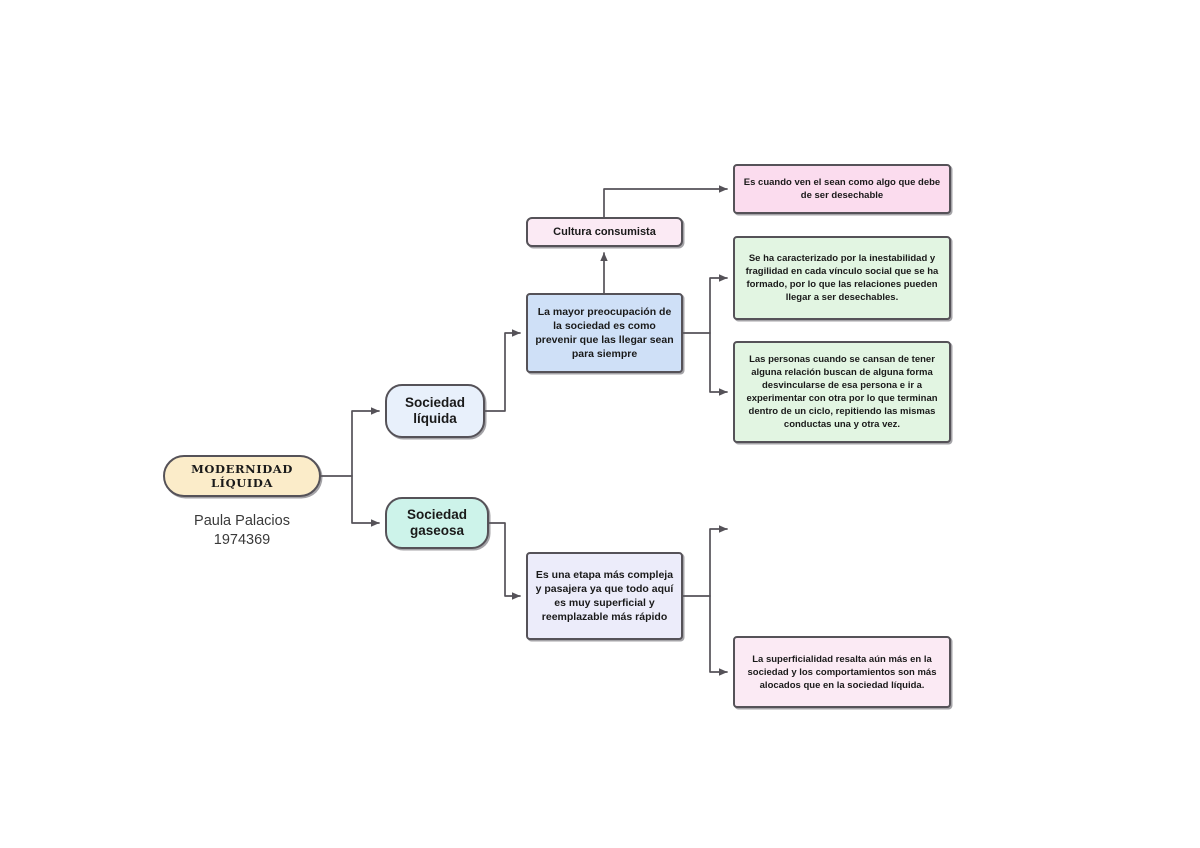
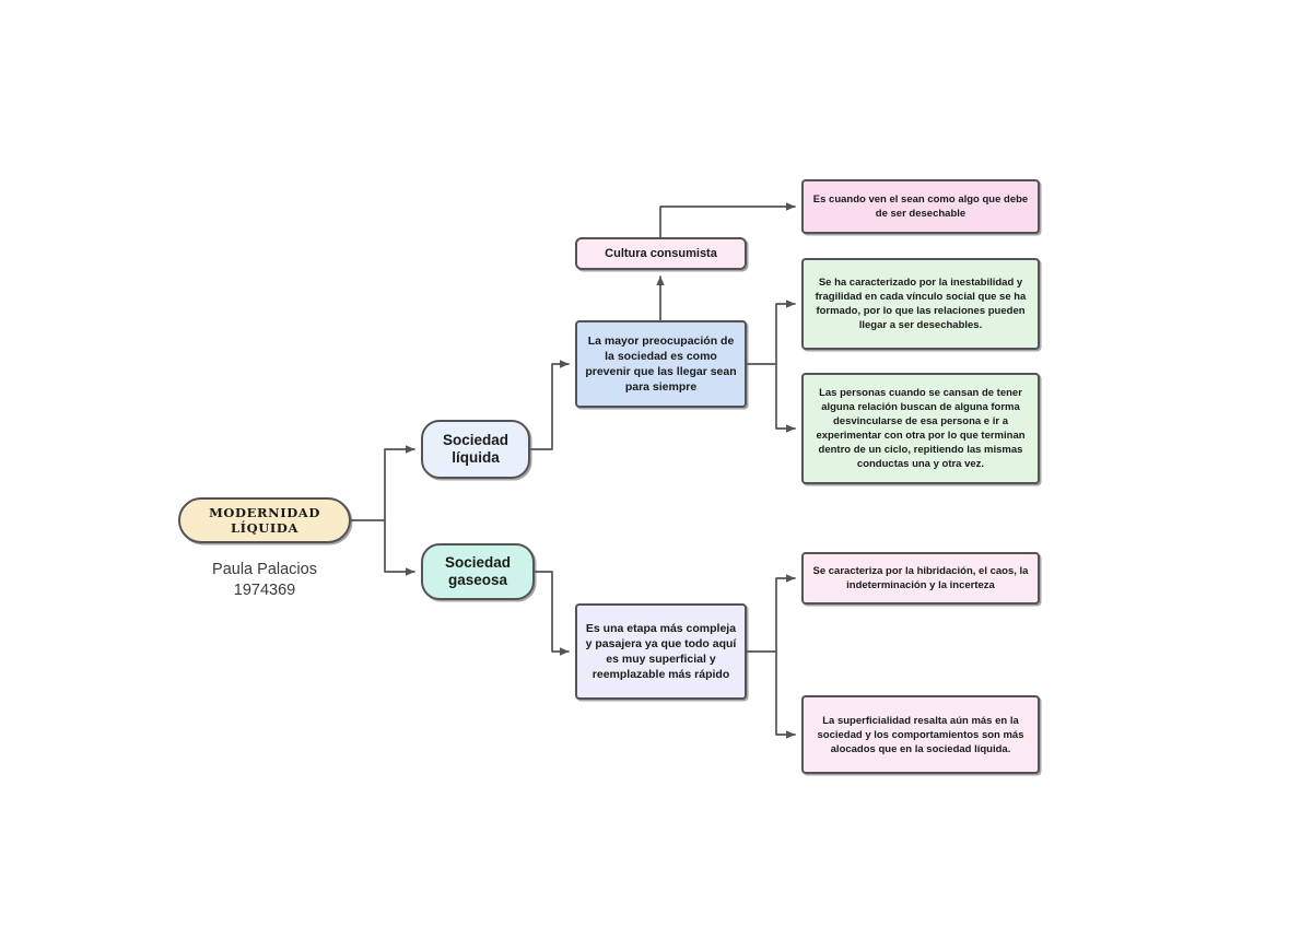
  MODERNIDAD LÍQUIDA
  Paula Palacios
  1974369
  Sociedad líquida
  Sociedad gaseosa
  Cultura consumista
  La mayor preocupación de la sociedad es como prevenir que las llegar sean para siempre
  Es cuando ven el sean como algo que debe de ser desechable
  Se ha caracterizado por la inestabilidad y fragilidad en cada vínculo social que se ha formado, por lo que las relaciones pueden llegar a ser desechables.
  Las personas cuando se cansan de tener alguna relación buscan de alguna forma desvincularse de esa persona e ir a experimentar con otra por lo que terminan dentro de un ciclo, repitiendo las mismas conductas una y otra vez.
  Es una etapa más compleja y pasajera ya que todo aquí es muy superficial y reemplazable más rápido
+ Se caracteriza por la hibridación, el caos, la indeterminación y la incerteza
  La superficialidad resalta aún más en la sociedad y los comportamientos son más alocados que en la sociedad líquida.
